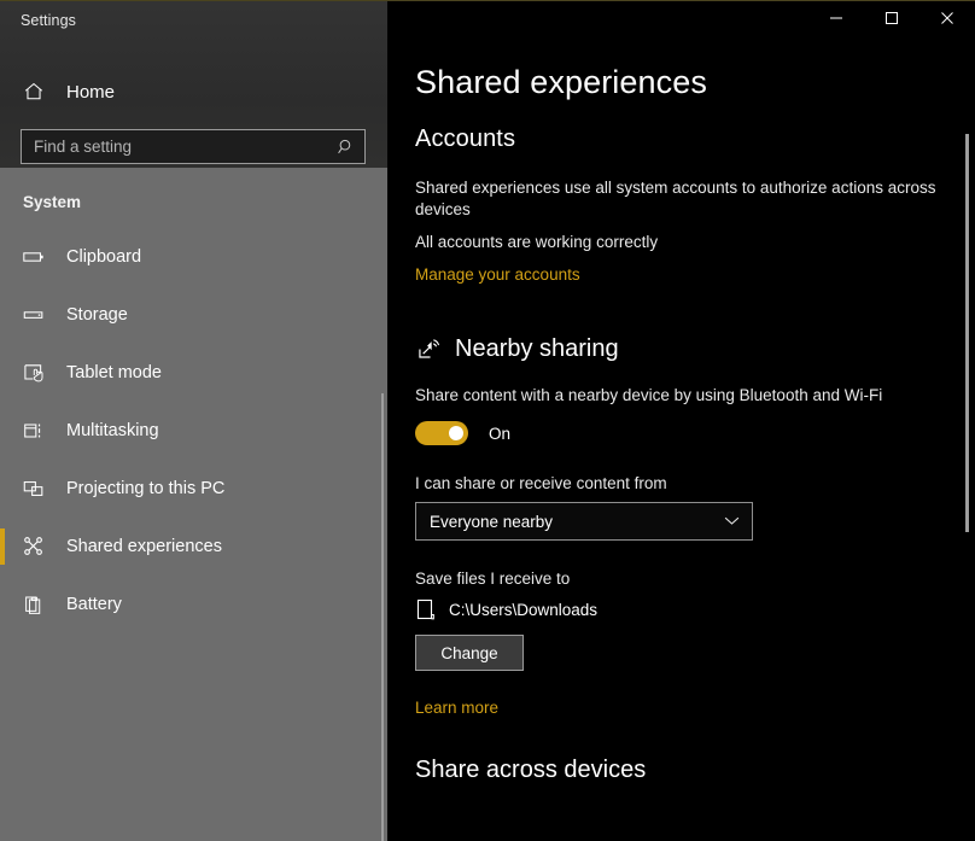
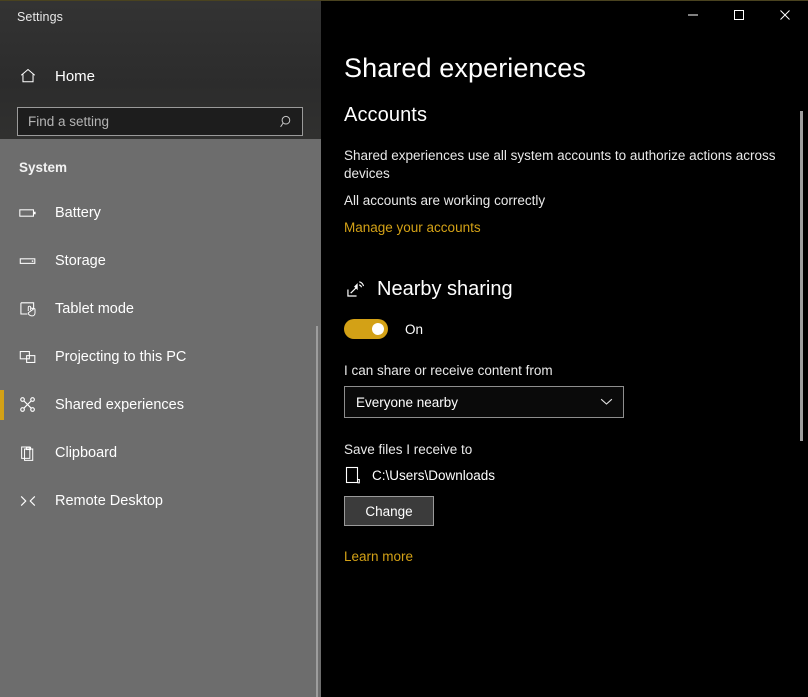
  Settings
  Home
  Find a setting
  System
- Clipboard
+ Battery
  Storage
  Tablet mode
- Multitasking
  Projecting to this PC
  Shared experiences
- Battery
+ Clipboard
+ Remote Desktop
  Shared experiences
  Accounts
  Shared experiences use all system accounts to authorize actions across devices
  All accounts are working correctly
  Manage your accounts
  Nearby sharing
- Share content with a nearby device by using Bluetooth and Wi-Fi
  On
  I can share or receive content from
  Everyone nearby
  Save files I receive to
  C:\Users\Downloads
  Change Learn more
- Share across devices
